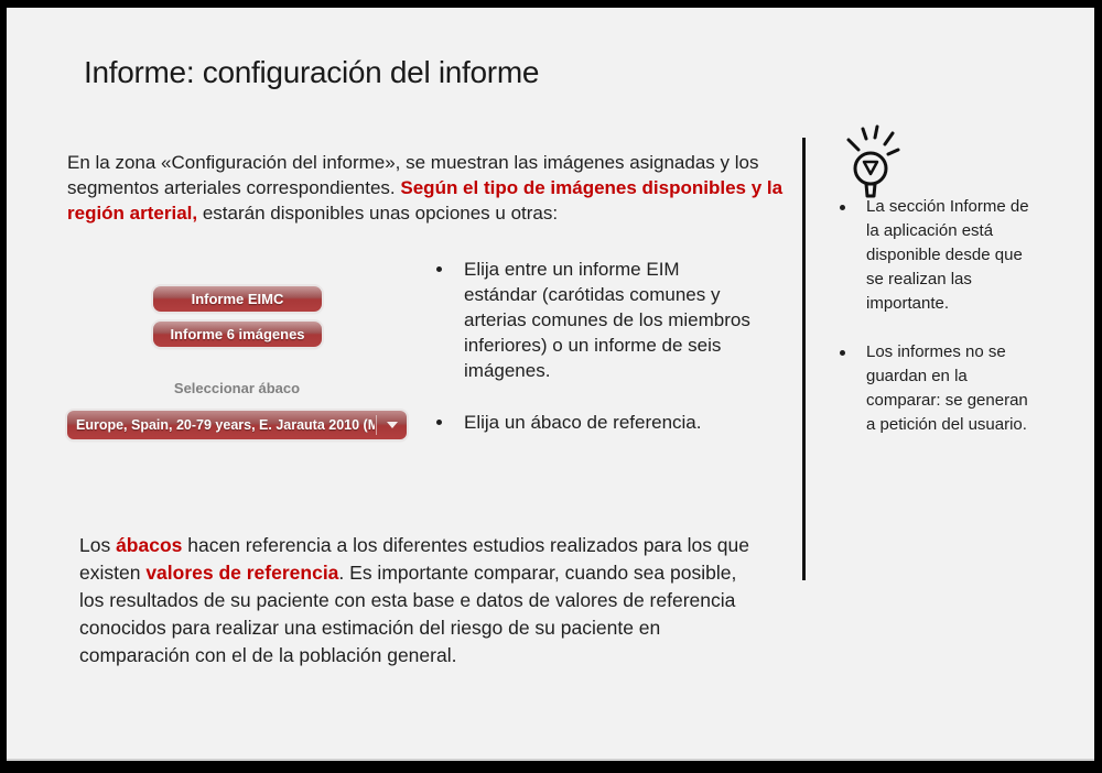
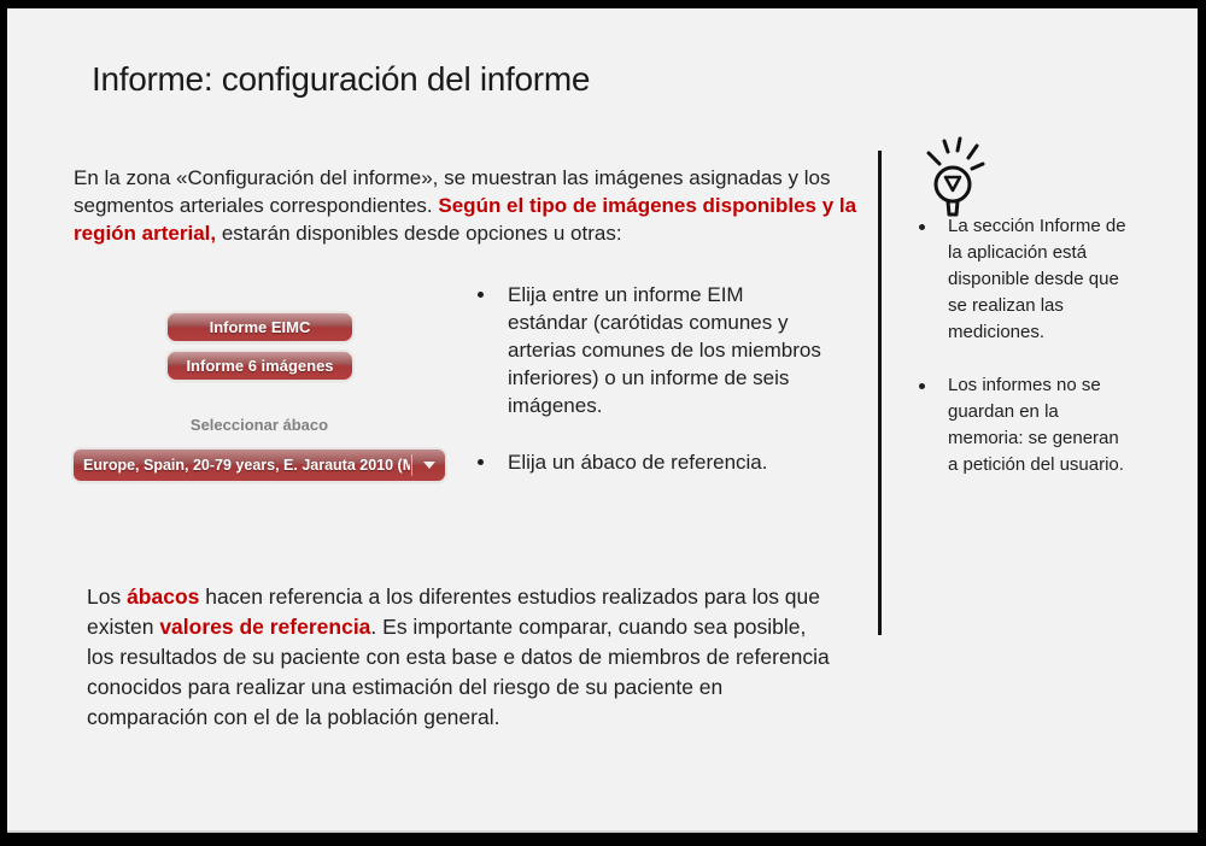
  Informe: configuración del informe
- En la zona «Configuración del informe», se muestran las imágenes asignadas y los segmentos arteriales correspondientes. Según el tipo de imágenes disponibles y la región arterial, estarán disponibles unas opciones u otras:
+ En la zona «Configuración del informe», se muestran las imágenes asignadas y los segmentos arteriales correspondientes. Según el tipo de imágenes disponibles y la región arterial, estarán disponibles desde opciones u otras:
  Informe EIMC
  Informe 6 imágenes
  Seleccionar ábaco
  Europe, Spain, 20-79 years, E. Jarauta 2010 (M
  Elija entre un informe EIM estándar (carótidas comunes y arterias comunes de los miembros inferiores) o un informe de seis imágenes.
  Elija un ábaco de referencia.
- Los ábacos hacen referencia a los diferentes estudios realizados para los que existen valores de referencia. Es importante comparar, cuando sea posible, los resultados de su paciente con esta base e datos de valores de referencia conocidos para realizar una estimación del riesgo de su paciente en comparación con el de la población general.
+ Los ábacos hacen referencia a los diferentes estudios realizados para los que existen valores de referencia. Es importante comparar, cuando sea posible, los resultados de su paciente con esta base e datos de miembros de referencia conocidos para realizar una estimación del riesgo de su paciente en comparación con el de la población general.
- La sección Informe de la aplicación está disponible desde que se realizan las importante.
+ La sección Informe de la aplicación está disponible desde que se realizan las mediciones.
- Los informes no se guardan en la comparar: se generan a petición del usuario.
+ Los informes no se guardan en la memoria: se generan a petición del usuario.
